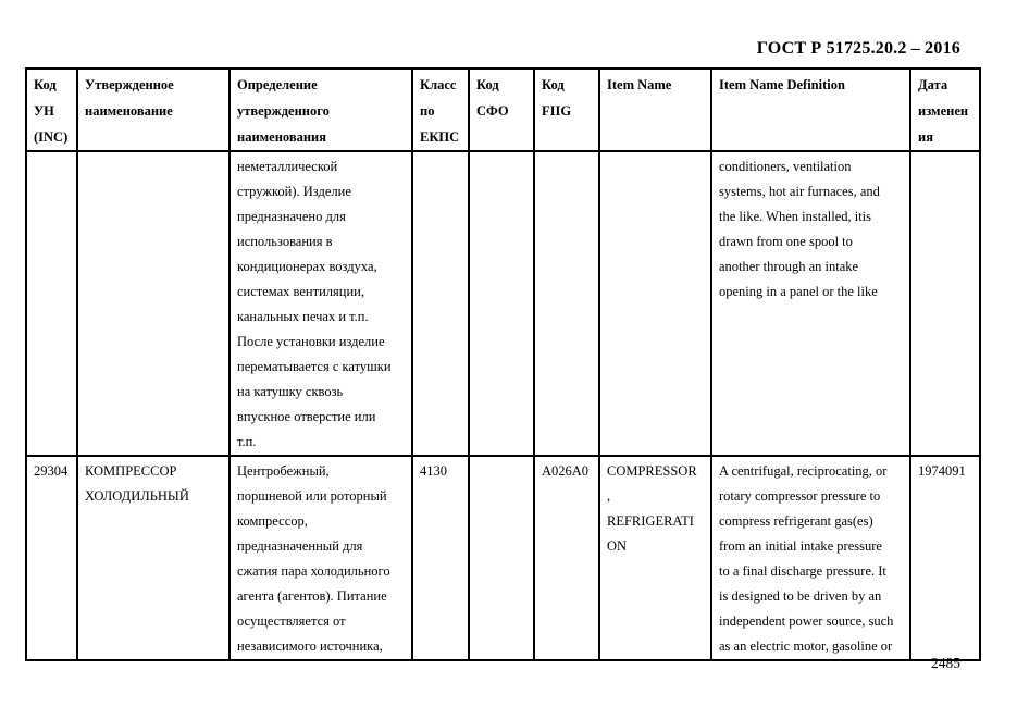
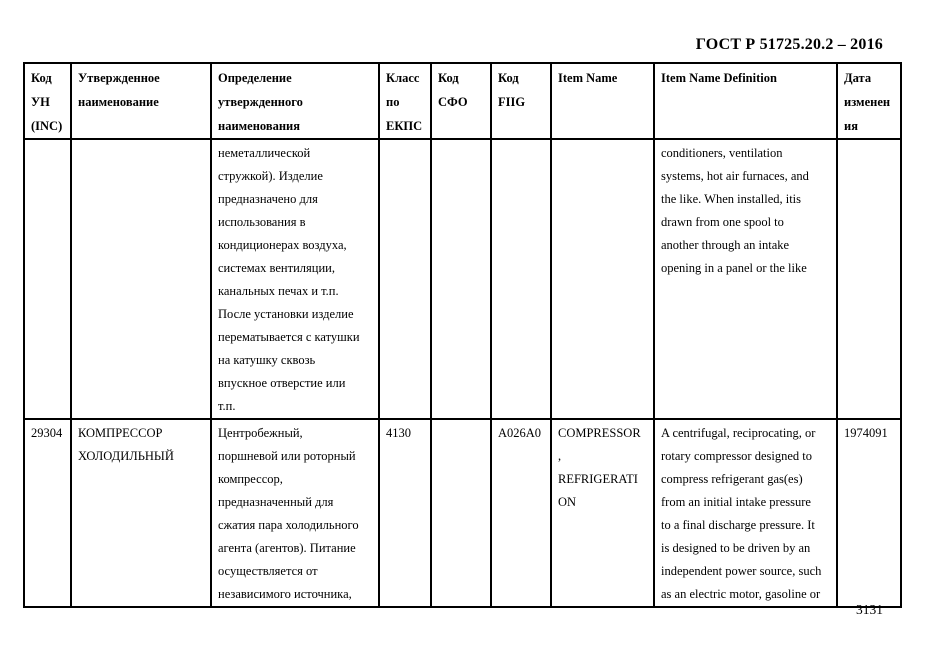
  ГОСТ Р 51725.20.2 – 2016
  Код УН (INC)	Утвержденное наименование	Определение утвержденного наименования	Класс по ЕКПС	Код СФО	Код FIIG	Item Name	Item Name Definition	Дата изменен ия
  		неметаллической стружкой). Изделие предназначено для использования в кондиционерах воздуха, системах вентиляции, канальных печах и т.п. После установки изделие перематывается с катушки на катушку сквозь впускное отверстие или т.п.					conditioners, ventilation systems, hot air furnaces, and the like. When installed, itis drawn from one spool to another through an intake opening in a panel or the like
- 29304	КОМПРЕССОР ХОЛОДИЛЬНЫЙ	Центробежный, поршневой или роторный компрессор, предназначенный для сжатия пара холодильного агента (агентов). Питание осуществляется от независимого источника,	4130		A026A0	COMPRESSOR , REFRIGERATI ON	A centrifugal, reciprocating, or rotary compressor pressure to compress refrigerant gas(es) from an initial intake pressure to a final discharge pressure. It is designed to be driven by an independent power source, such as an electric motor, gasoline or	1974091
+ 29304	КОМПРЕССОР ХОЛОДИЛЬНЫЙ	Центробежный, поршневой или роторный компрессор, предназначенный для сжатия пара холодильного агента (агентов). Питание осуществляется от независимого источника,	4130		A026A0	COMPRESSOR , REFRIGERATI ON	A centrifugal, reciprocating, or rotary compressor designed to compress refrigerant gas(es) from an initial intake pressure to a final discharge pressure. It is designed to be driven by an independent power source, such as an electric motor, gasoline or	1974091
- 2485
+ 3131
